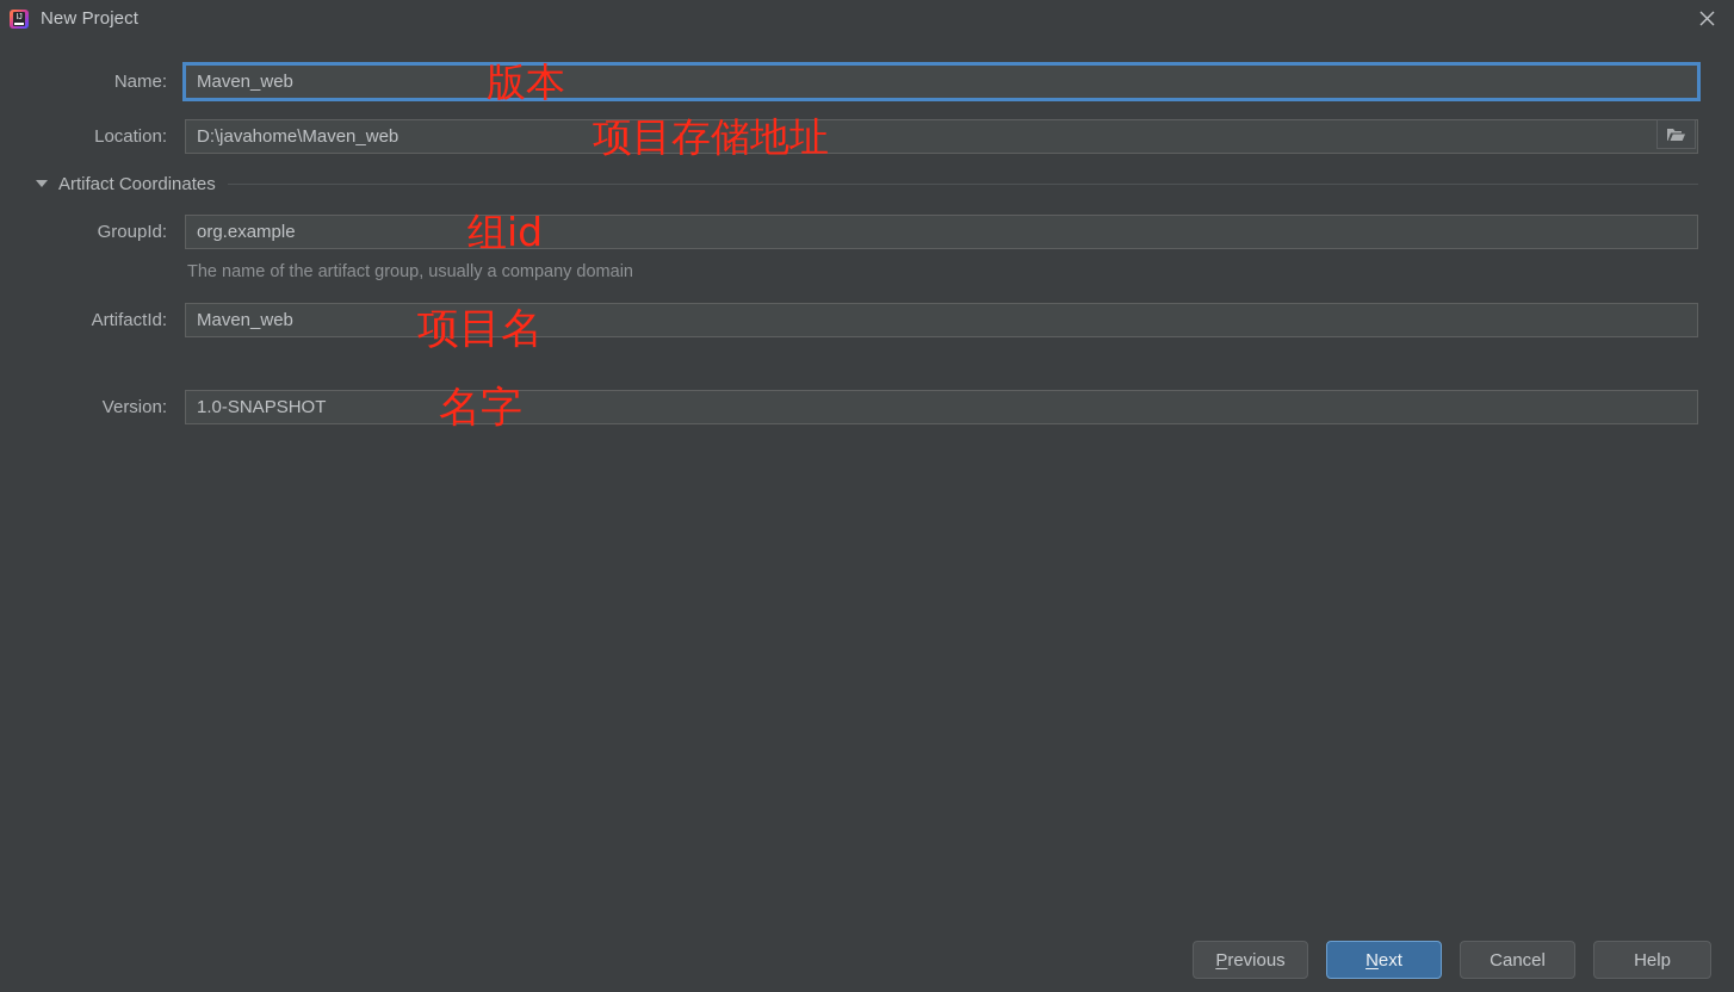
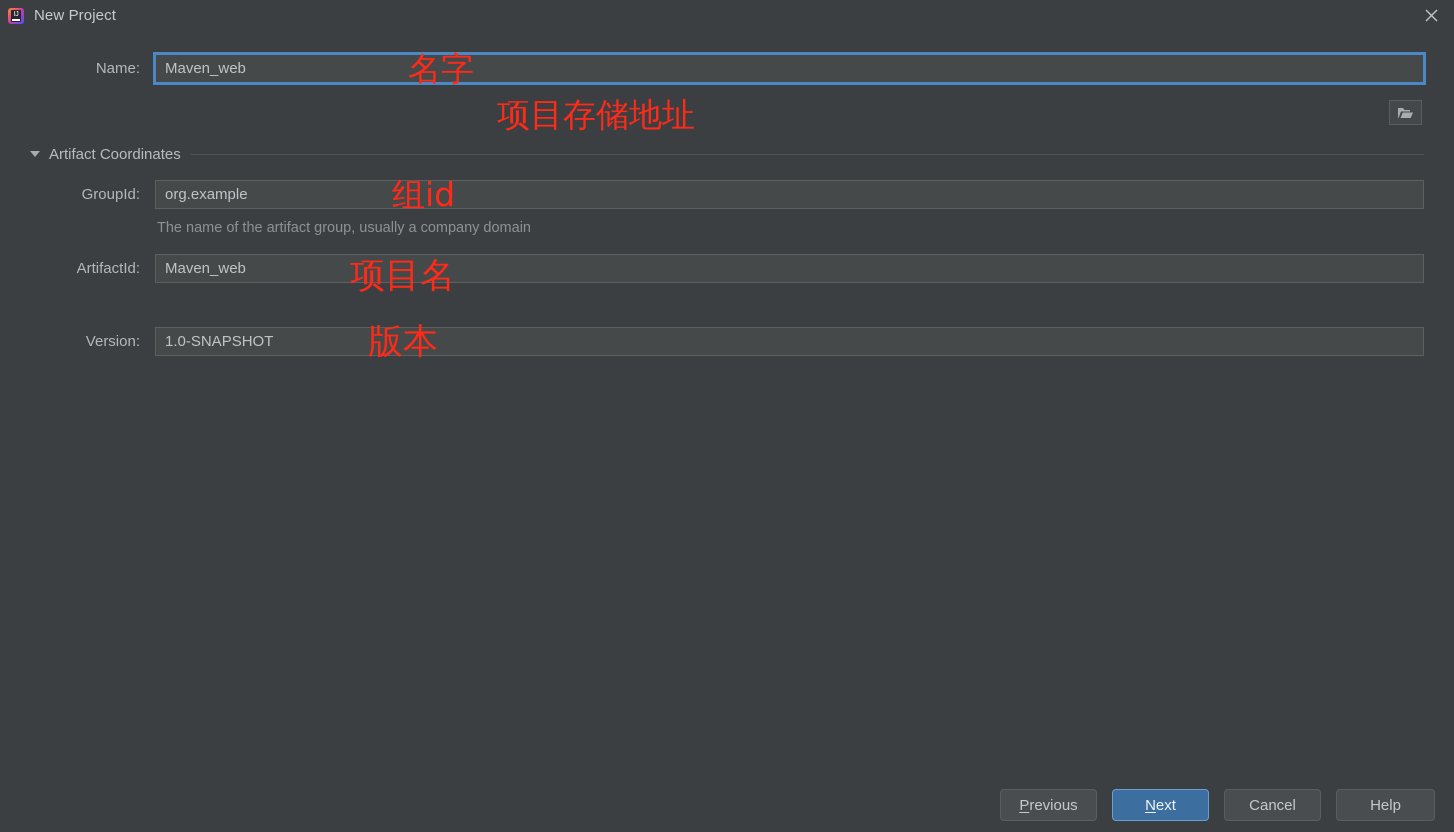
  New Project
  Name:
  Maven_web
- Location:
- D:\javahome\Maven_web
  Artifact Coordinates
  GroupId:
  org.example
  The name of the artifact group, usually a company domain
  ArtifactId:
  Maven_web
  Version:
  1.0-SNAPSHOT
- 版本
+ 名字
  项目存储地址
  组id
  项目名
- 名字
+ 版本
  Previous
  Next
  Cancel
  Help
